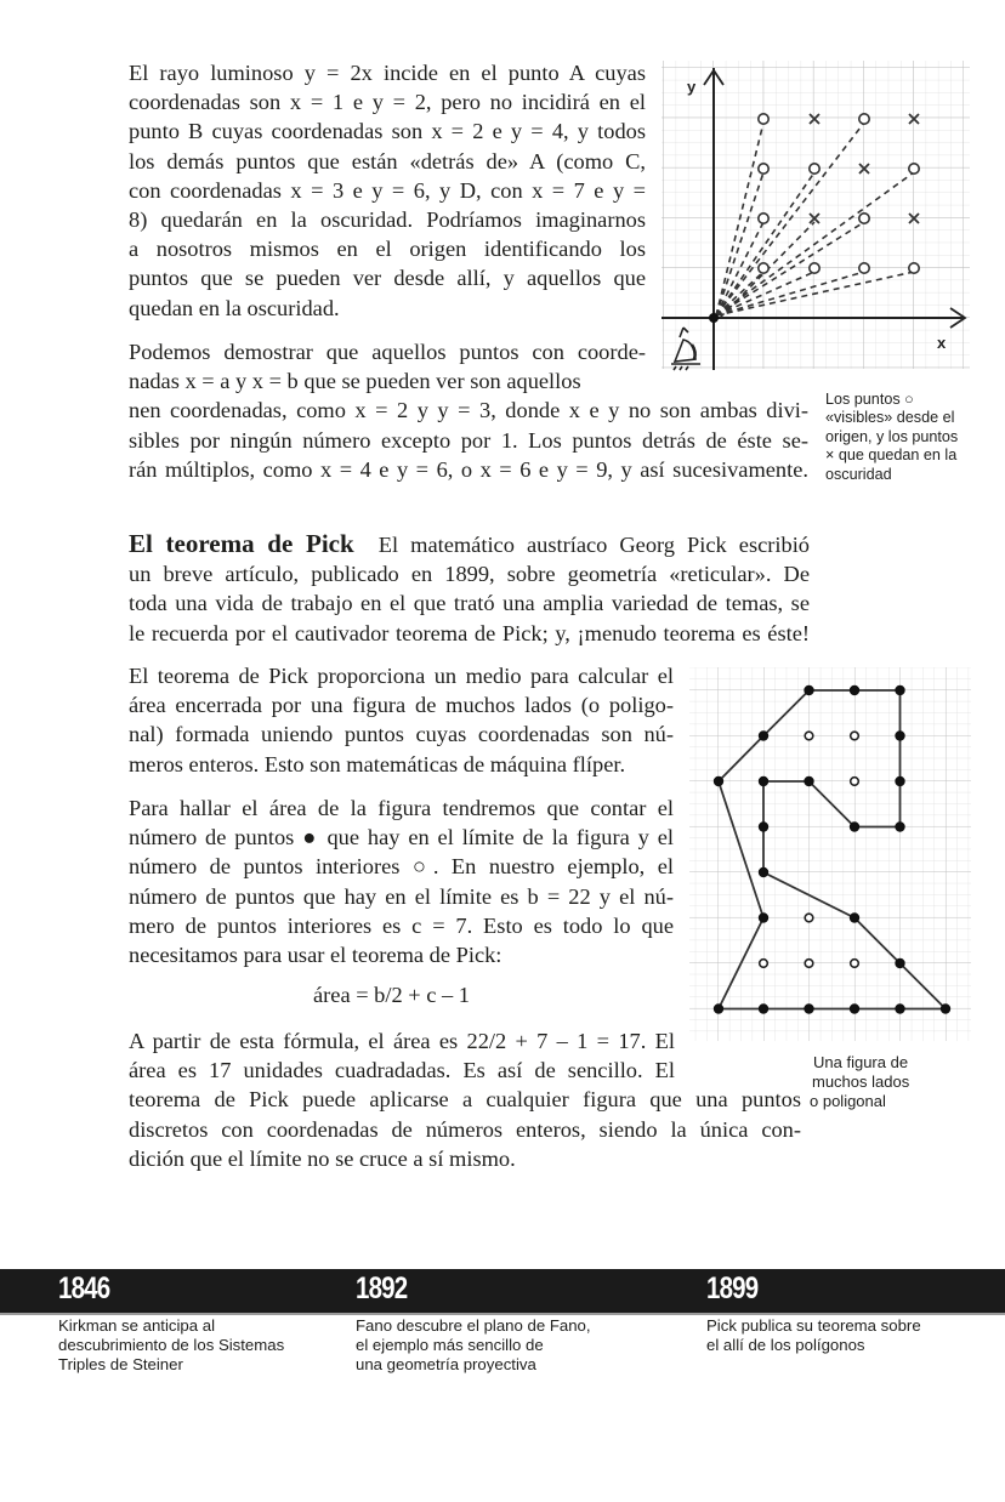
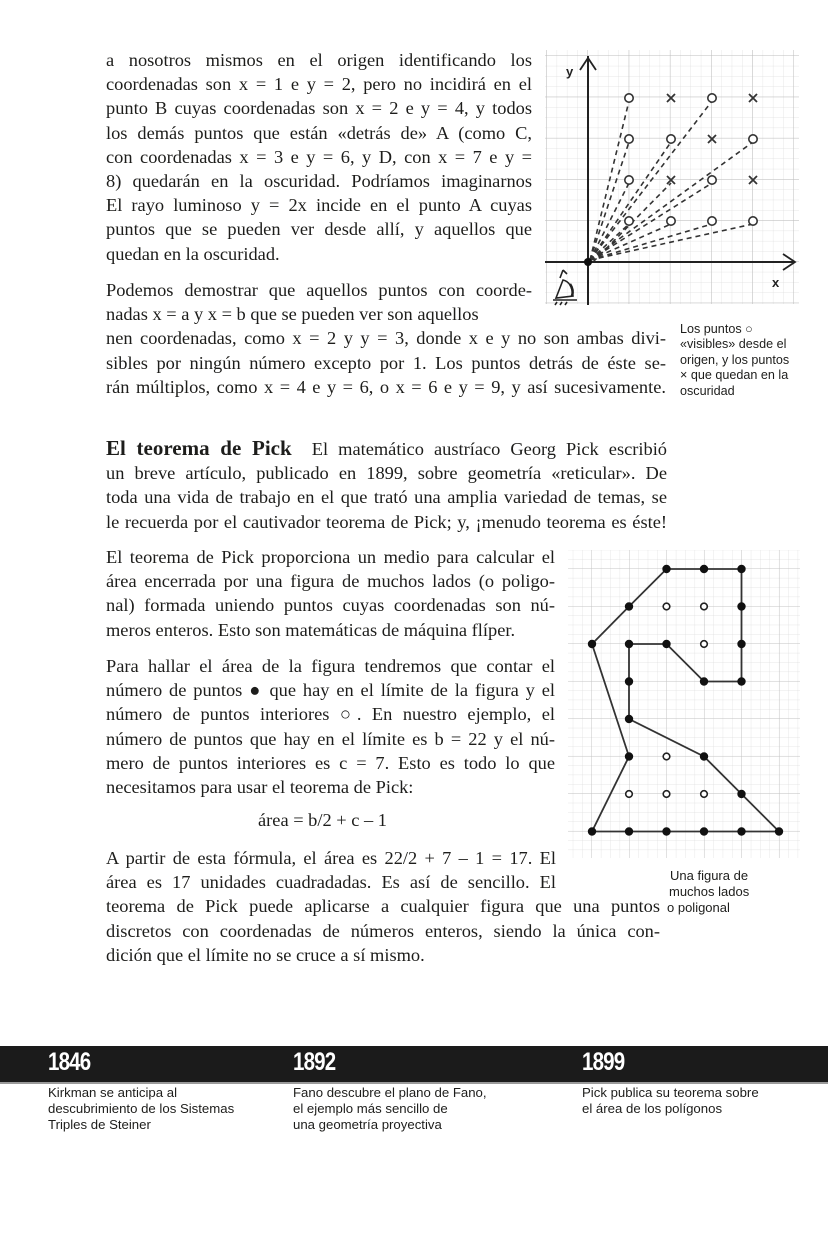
- El rayo luminoso y = 2x incide en el punto A cuyas
+ a nosotros mismos en el origen identificando los
  coordenadas son x = 1 e y = 2, pero no incidirá en el
  punto B cuyas coordenadas son x = 2 e y = 4, y todos
  los demás puntos que están «detrás de» A (como C,
  con coordenadas x = 3 e y = 6, y D, con x = 7 e y =
  8) quedarán en la oscuridad. Podríamos imaginarnos
- a nosotros mismos en el origen identificando los
+ El rayo luminoso y = 2x incide en el punto A cuyas
  puntos que se pueden ver desde allí, y aquellos que
  quedan en la oscuridad.
  Podemos demostrar que aquellos puntos con coorde-
  nadas x = a y x = b que se pueden ver son aquellos
  nen coordenadas, como x = 2 y y = 3, donde x e y no son ambas divi-
  sibles por ningún número excepto por 1. Los puntos detrás de éste se-
  rán múltiplos, como x = 4 e y = 6, o x = 6 e y = 9, y así sucesivamente.
  y
  x
  Los puntos ○
  «visibles» desde el
  origen, y los puntos
  × que quedan en la
  oscuridad
  El teorema de Pick El matemático austríaco Georg Pick escribió
  un breve artículo, publicado en 1899, sobre geometría «reticular». De
  toda una vida de trabajo en el que trató una amplia variedad de temas, se
  le recuerda por el cautivador teorema de Pick; y, ¡menudo teorema es éste!
  El teorema de Pick proporciona un medio para calcular el
  área encerrada por una figura de muchos lados (o poligo-
  nal) formada uniendo puntos cuyas coordenadas son nú-
  meros enteros. Esto son matemáticas de máquina flíper.
  Para hallar el área de la figura tendremos que contar el
  número de puntos ● que hay en el límite de la figura y el
  número de puntos interiores ○. En nuestro ejemplo, el
  número de puntos que hay en el límite es b = 22 y el nú-
  mero de puntos interiores es c = 7. Esto es todo lo que
  necesitamos para usar el teorema de Pick:
  área = b/2 + c – 1
  A partir de esta fórmula, el área es 22/2 + 7 – 1 = 17. El
  área es 17 unidades cuadradadas. Es así de sencillo. El
  teorema de Pick puede aplicarse a cualquier figura que una puntos
  discretos con coordenadas de números enteros, siendo la única con-
  dición que el límite no se cruce a sí mismo.
  Una figura de
  muchos lados
  o poligonal
  1846
  1892
  1899
  Kirkman se anticipa al
  descubrimiento de los Sistemas
  Triples de Steiner
  Fano descubre el plano de Fano,
  el ejemplo más sencillo de
  una geometría proyectiva
  Pick publica su teorema sobre
- el allí de los polígonos
+ el área de los polígonos
